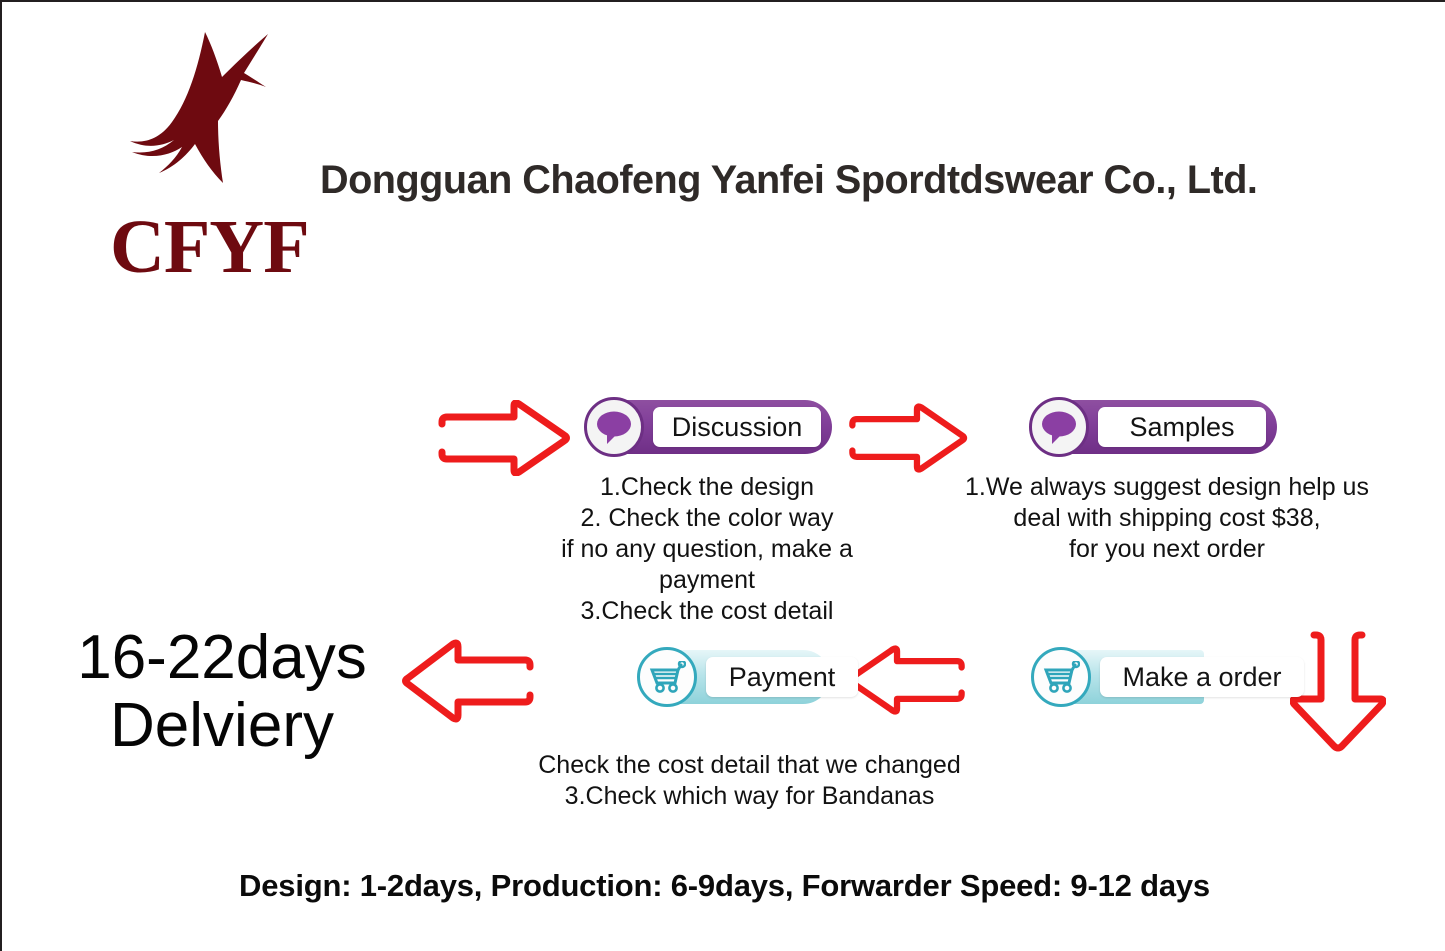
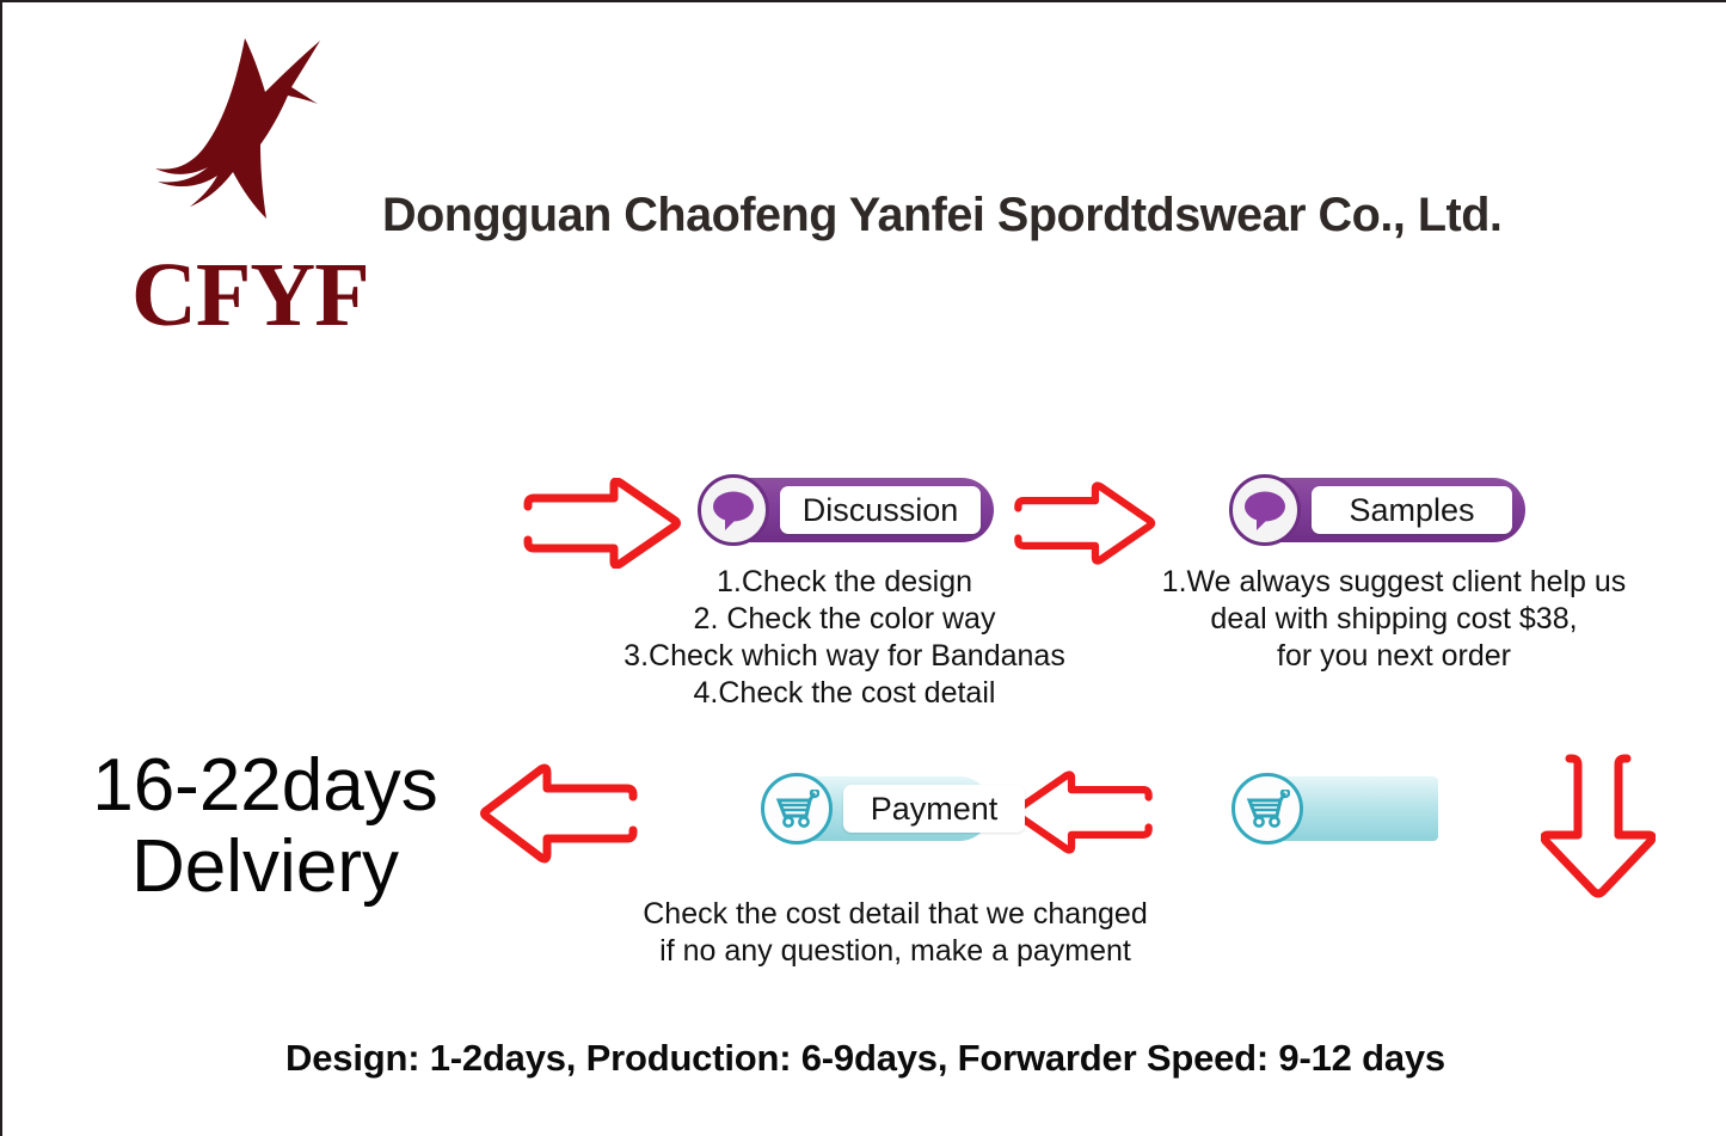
  CFYF
  Dongguan Chaofeng Yanfei Spordtdswear Co., Ltd.
  Discussion
  Samples
  1.Check the design
  2. Check the color way
- if no any question, make a payment
+ 3.Check which way for Bandanas
- 3.Check the cost detail
+ 4.Check the cost detail
- 1.We always suggest design help us
+ 1.We always suggest client help us
  deal with shipping cost $38,
  for you next order
- Make a order
  Payment
  16-22days
  Delviery
  Check the cost detail that we changed
- 3.Check which way for Bandanas
+ if no any question, make a payment
  Design: 1-2days, Production: 6-9days, Forwarder Speed: 9-12 days
